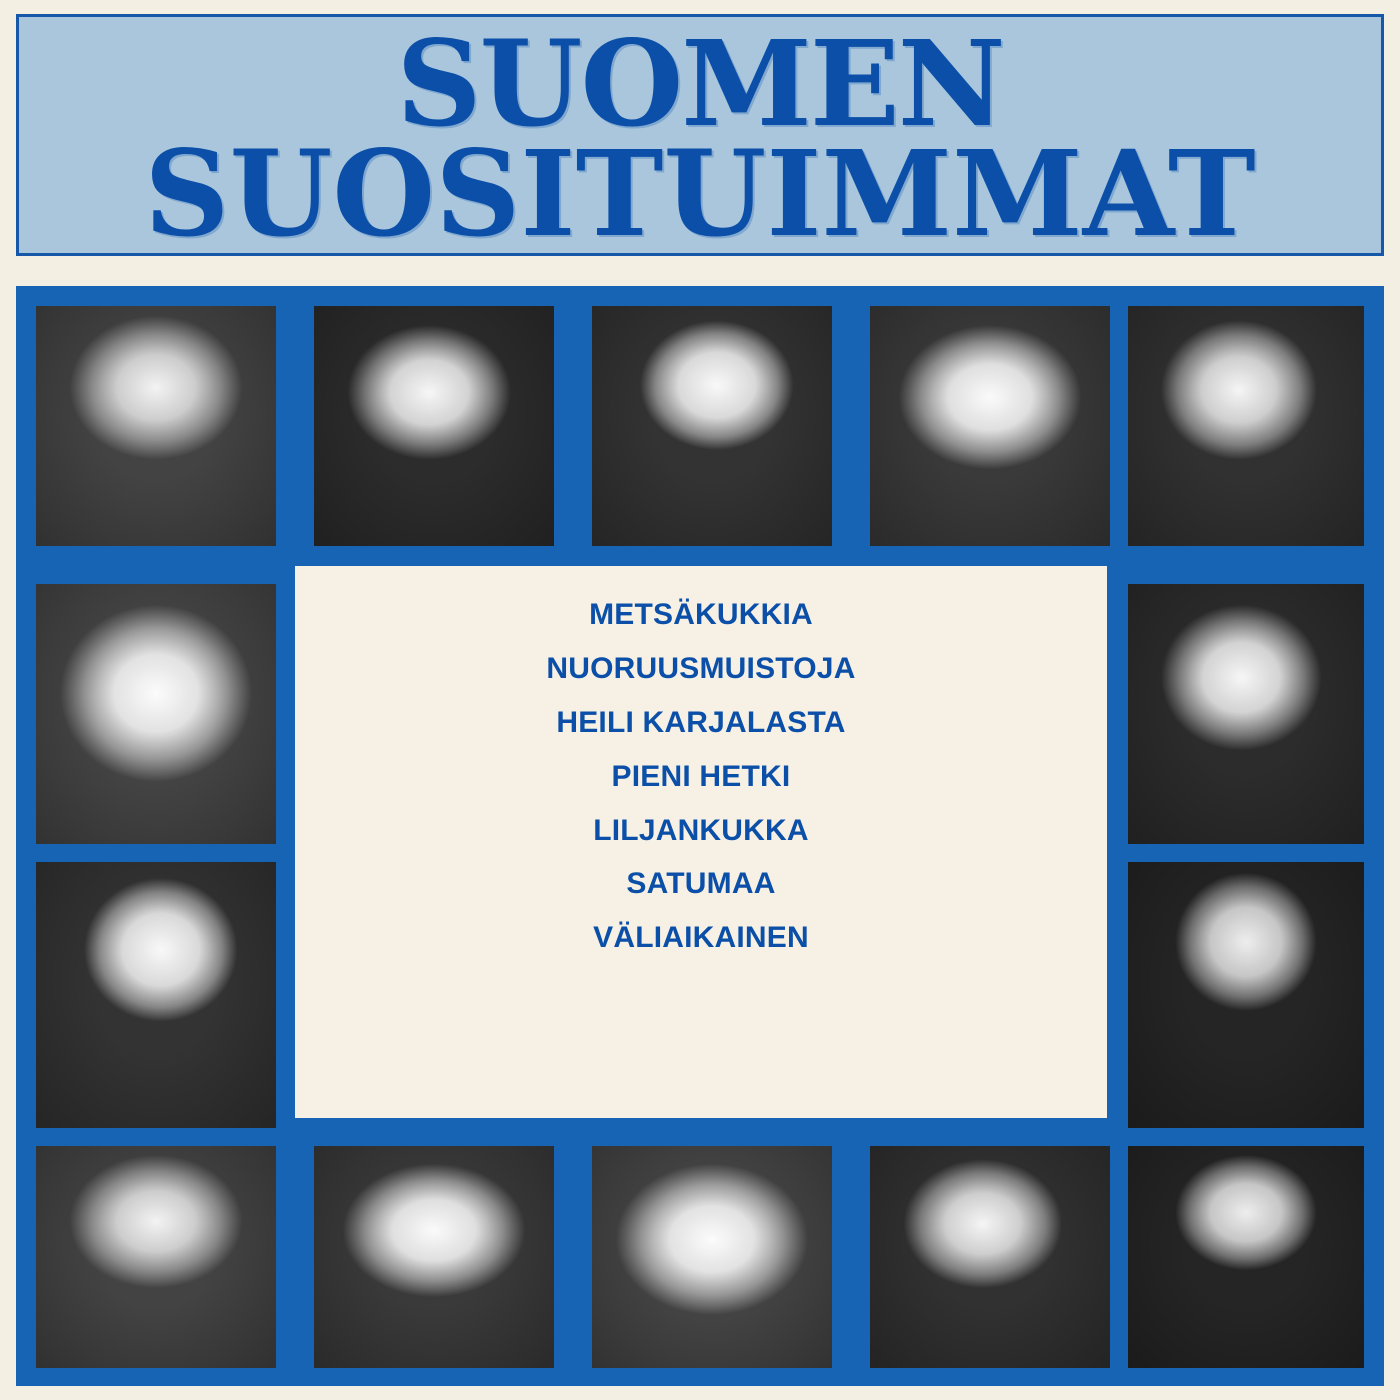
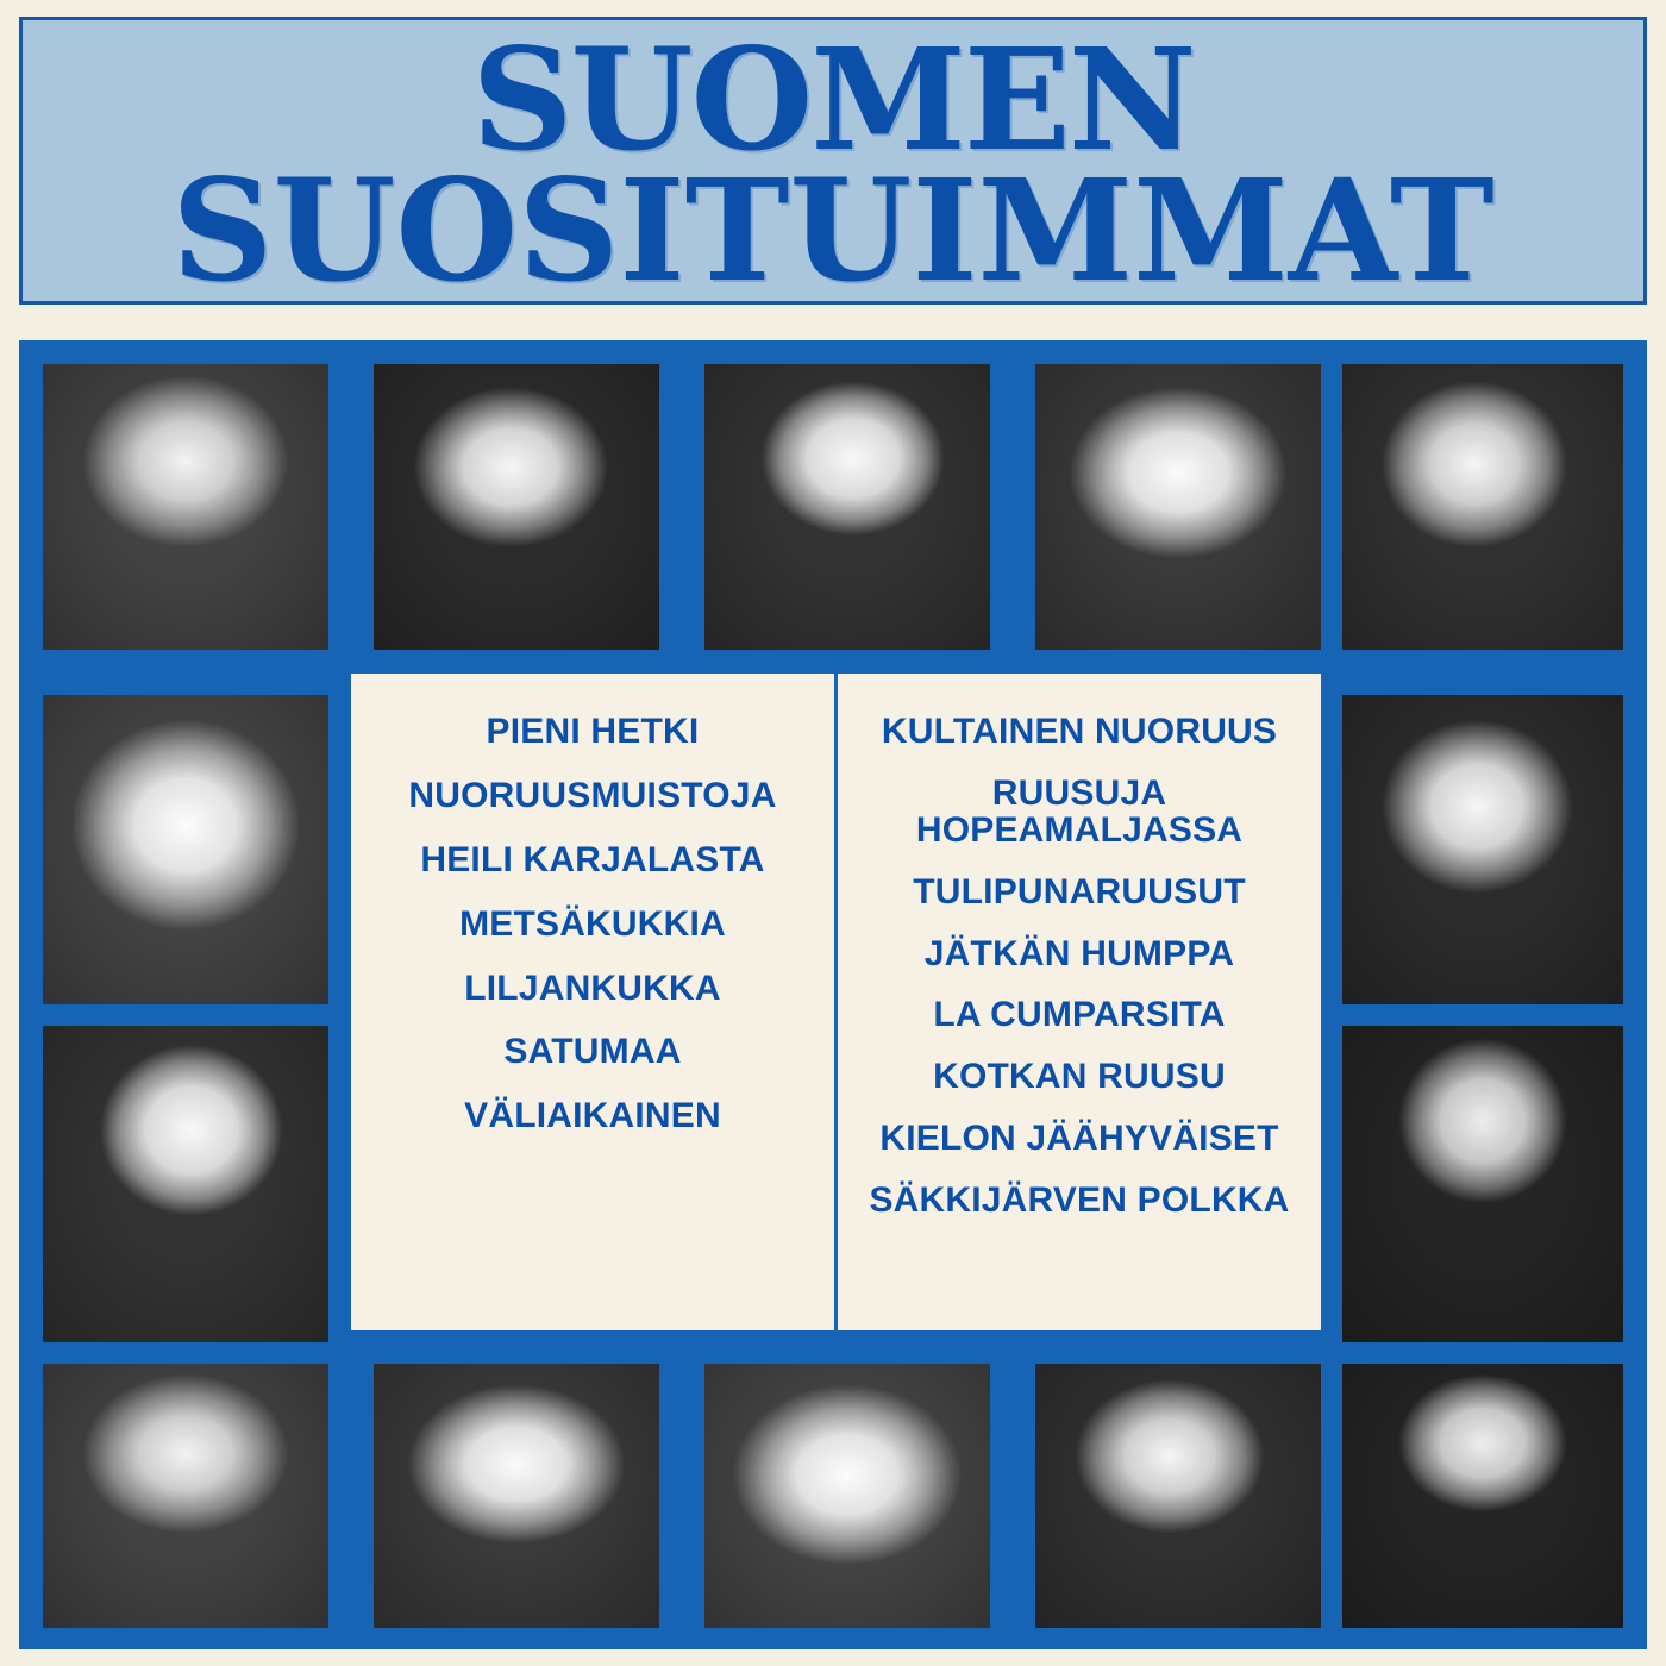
  SUOMEN
  SUOSITUIMMAT
- METSÄKUKKIA
+ PIENI HETKI
  NUORUUSMUISTOJA
  HEILI KARJALASTA
- PIENI HETKI
+ METSÄKUKKIA
  LILJANKUKKA
  SATUMAA
  VÄLIAIKAINEN
+ KULTAINEN NUORUUS
+ RUUSUJA HOPEAMALJASSA
+ TULIPUNARUUSUT
+ JÄTKÄN HUMPPA
+ LA CUMPARSITA
+ KOTKAN RUUSU
+ KIELON JÄÄHYVÄISET
+ SÄKKIJÄRVEN POLKKA
